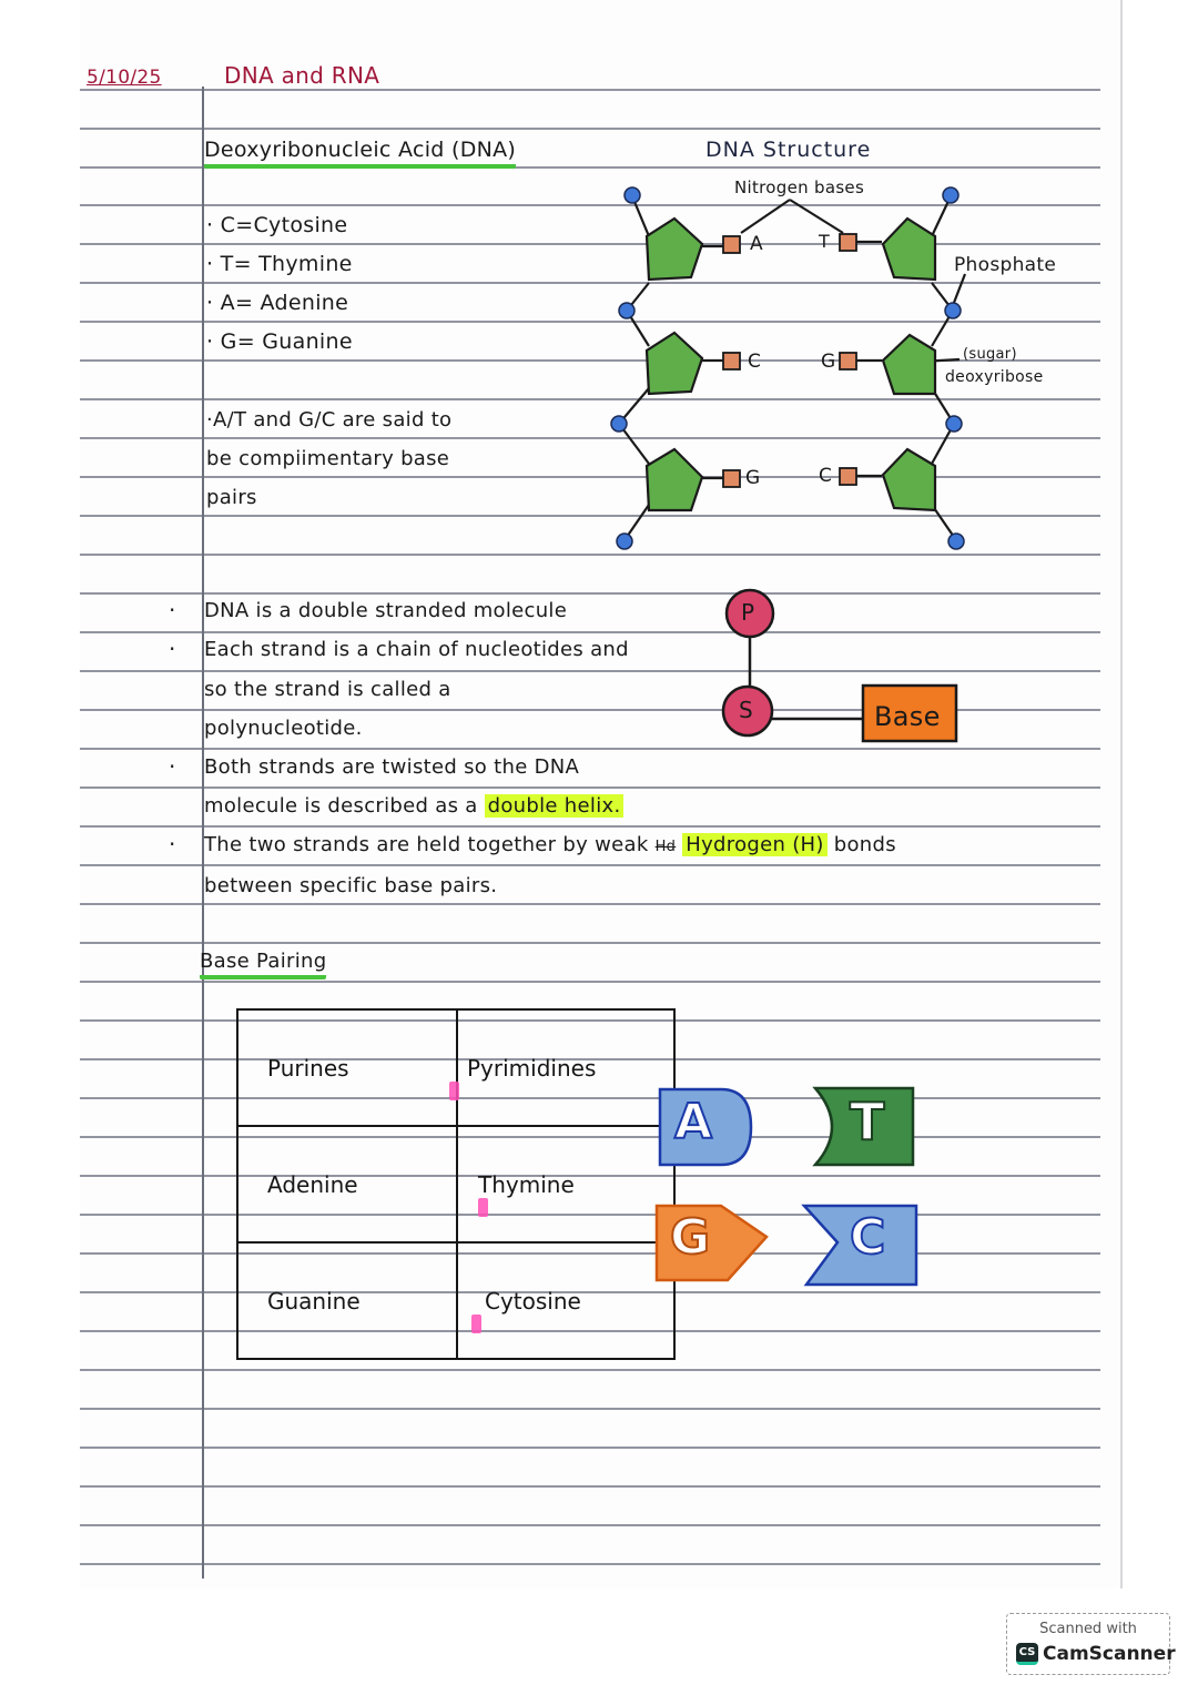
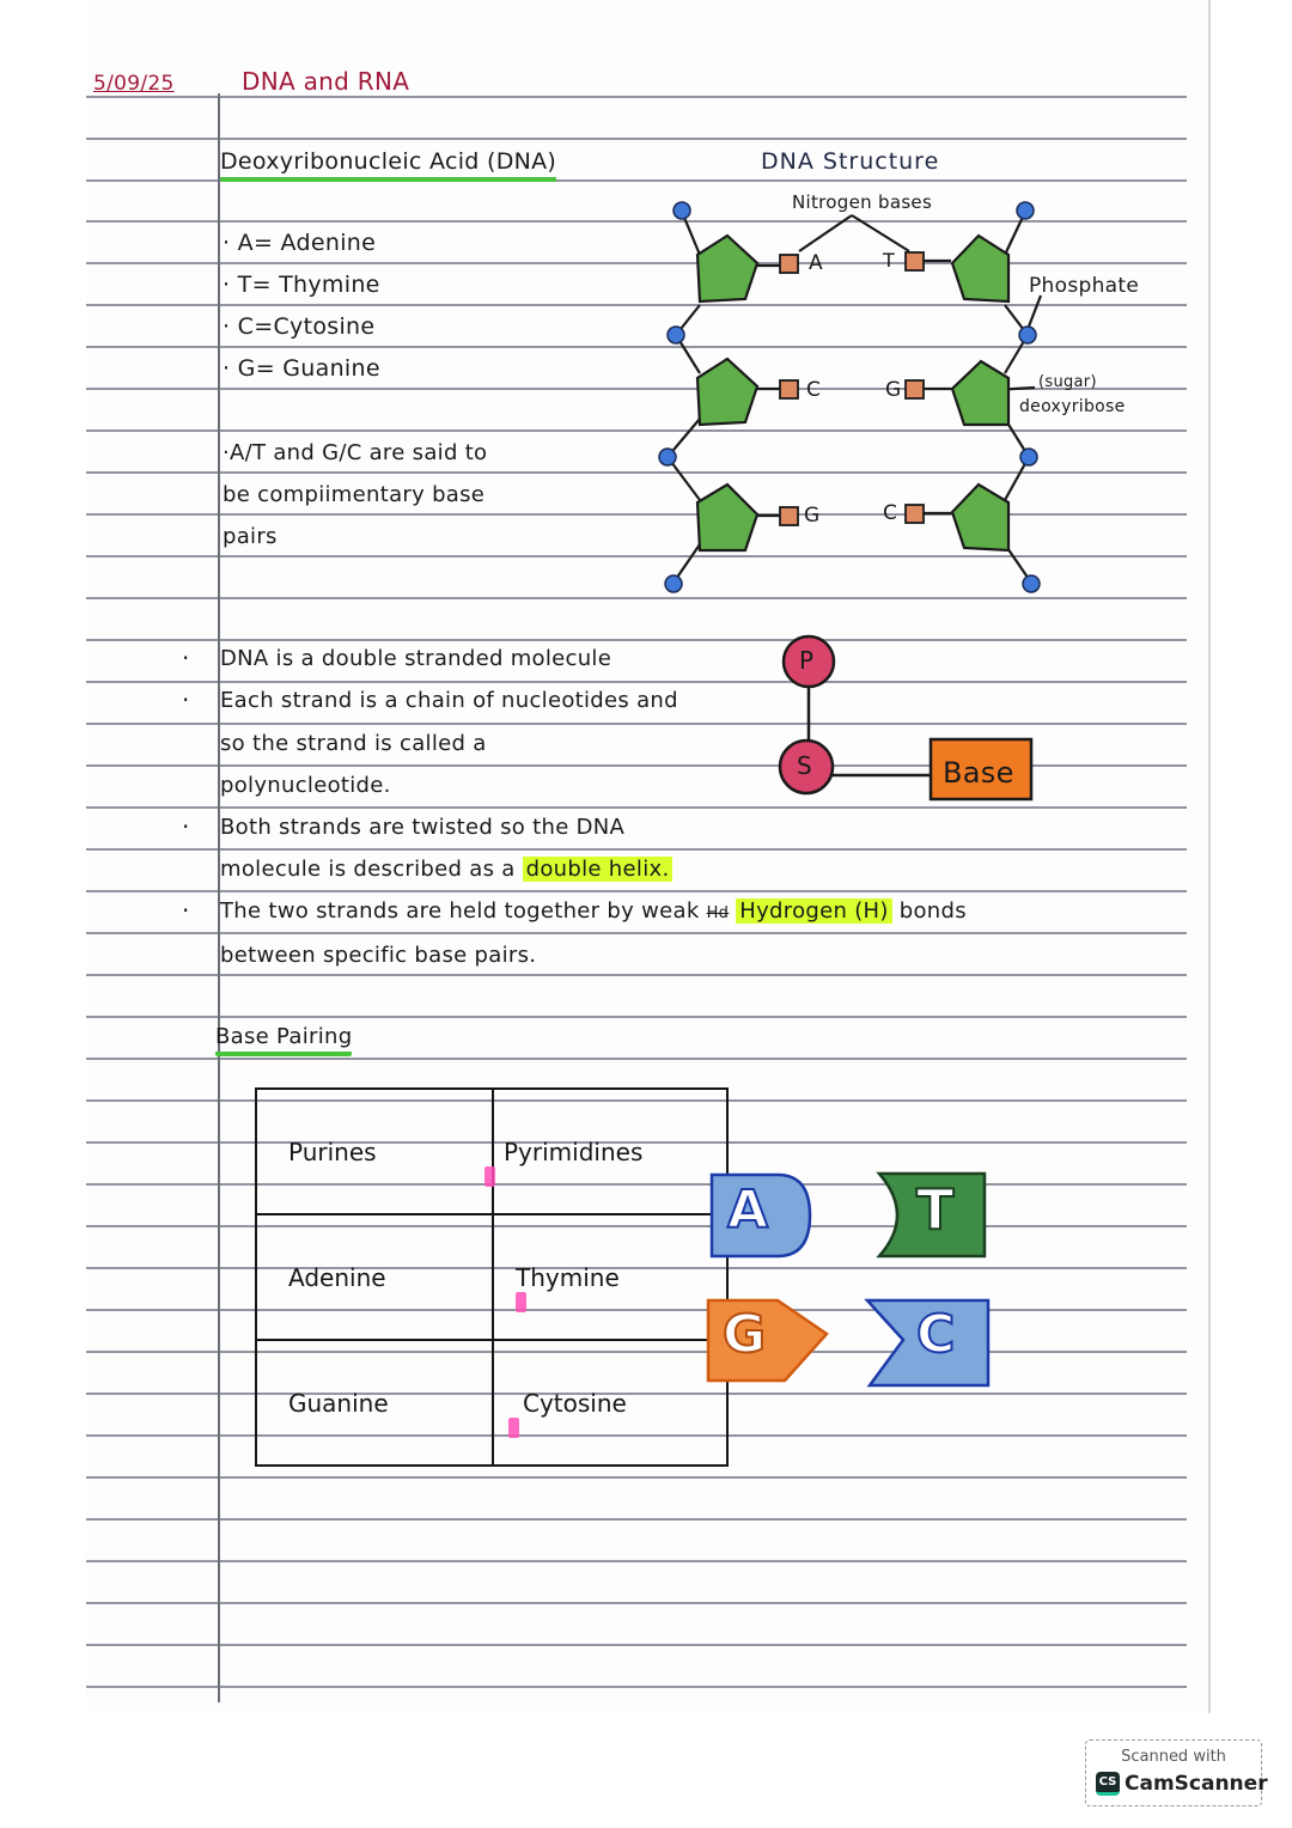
- 5/10/25
+ 5/09/25
  DNA and RNA
  Deoxyribonucleic Acid (DNA)
- · C=Cytosine
+ · A= Adenine
  · T= Thymine
- · A= Adenine
+ · C=Cytosine
  · G= Guanine
  ·A/T and G/C are said to
  be compiimentary base
  pairs
  DNA Structure
  Nitrogen bases
  Phosphate
  (sugar)
  deoxyribose
  A
  T
  C
  G
  G
  C
  P
  S
  Base
  ·
  DNA is a double stranded molecule
  ·
  Each strand is a chain of nucleotides and
  so the strand is called a
  polynucleotide.
  ·
  Both strands are twisted so the DNA
  molecule is described as a double helix.
  ·
  The two strands are held together by weak Hd Hydrogen (H) bonds
  between specific base pairs.
  Base Pairing
  Purines	Pyrimidines
  Adenine	Thymine
  Guanine	Cytosine
  A
  T
  G
  C
  Scanned with
  CS
  CamScanner
